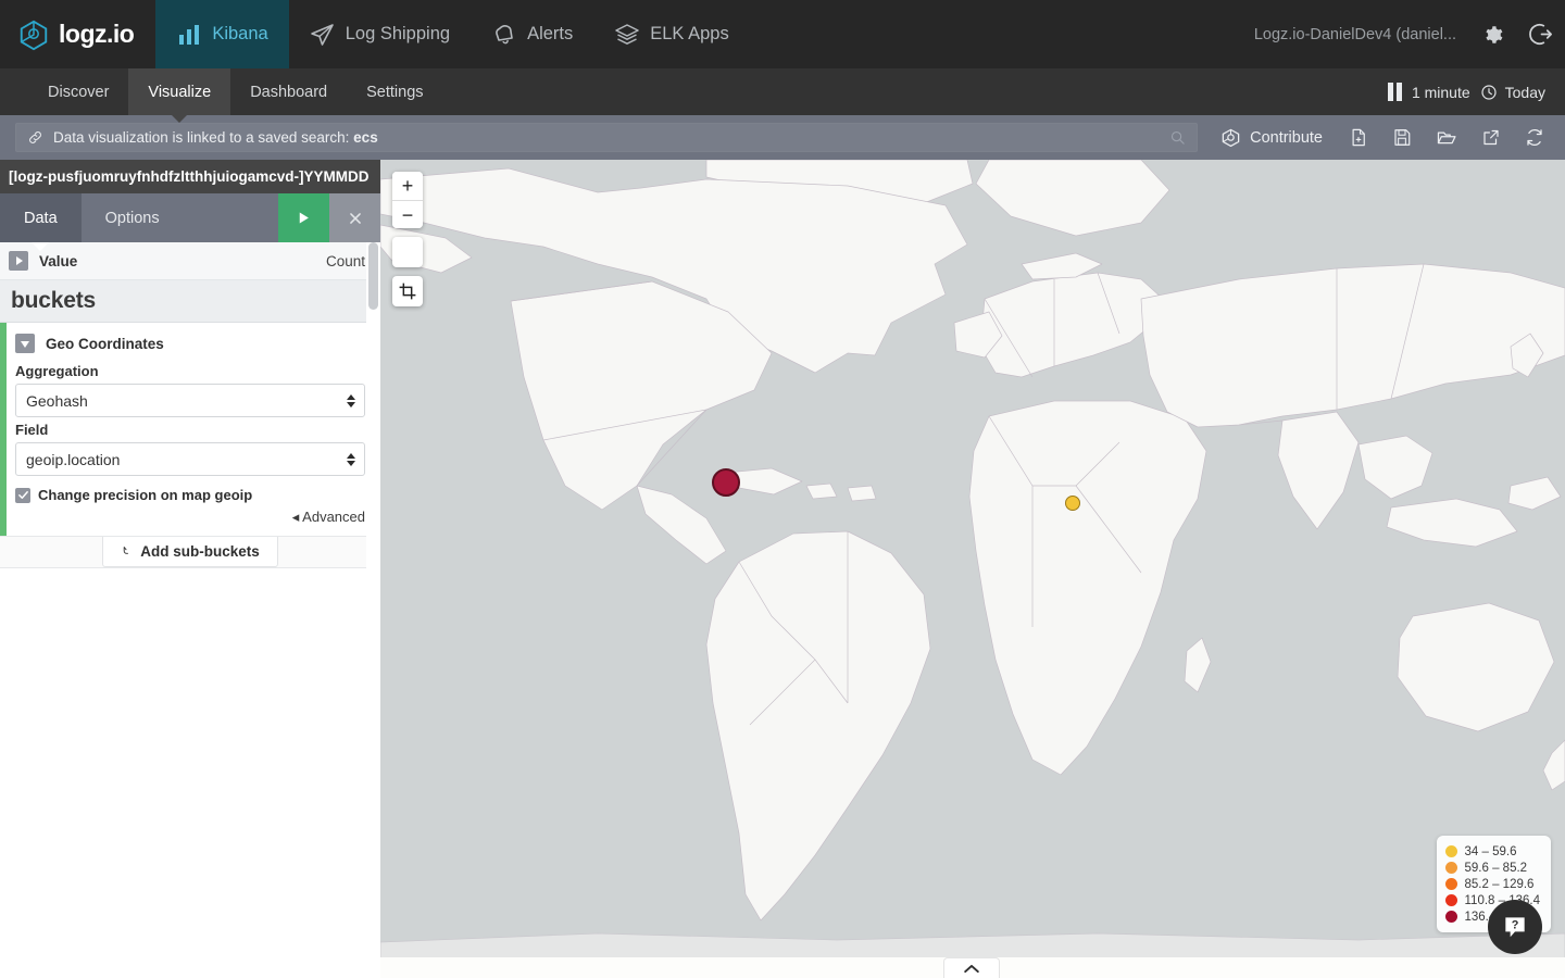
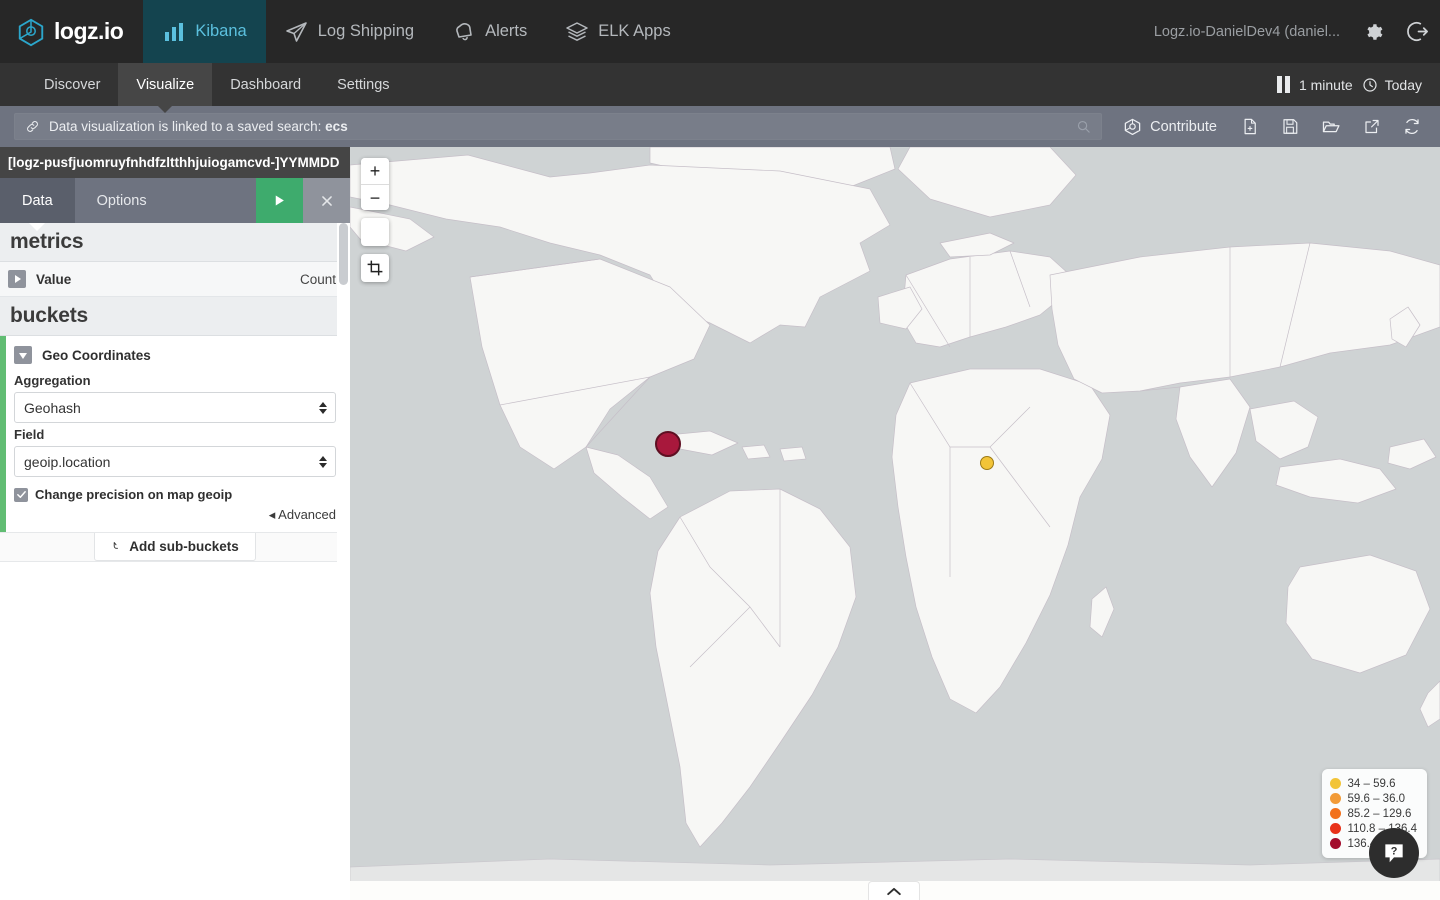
  logz.io
  Kibana
  Log Shipping
  Alerts
  ELK Apps
  Logz.io-DanielDev4 (daniel...
  Discover
  Visualize
  Dashboard
  Settings
  1 minute
  Today
  Data visualization is linked to a saved search: ecs
  Contribute
  [logz-pusfjuomruyfnhdfzltthhjuiogamcvd-]YYMMDD
  Data
  Options
+ metrics
  Value
  Count
  buckets
  Geo Coordinates
  Aggregation
  Geohash
  Field
  geoip.location
  Change precision on map geoip
  ◂ Advanced
  Add sub-buckets
  +
  −
  34 – 59.6
- 59.6 – 85.2
+ 59.6 – 36.0
  85.2 – 129.6
  110.8 –6.4
  136.
  ?
